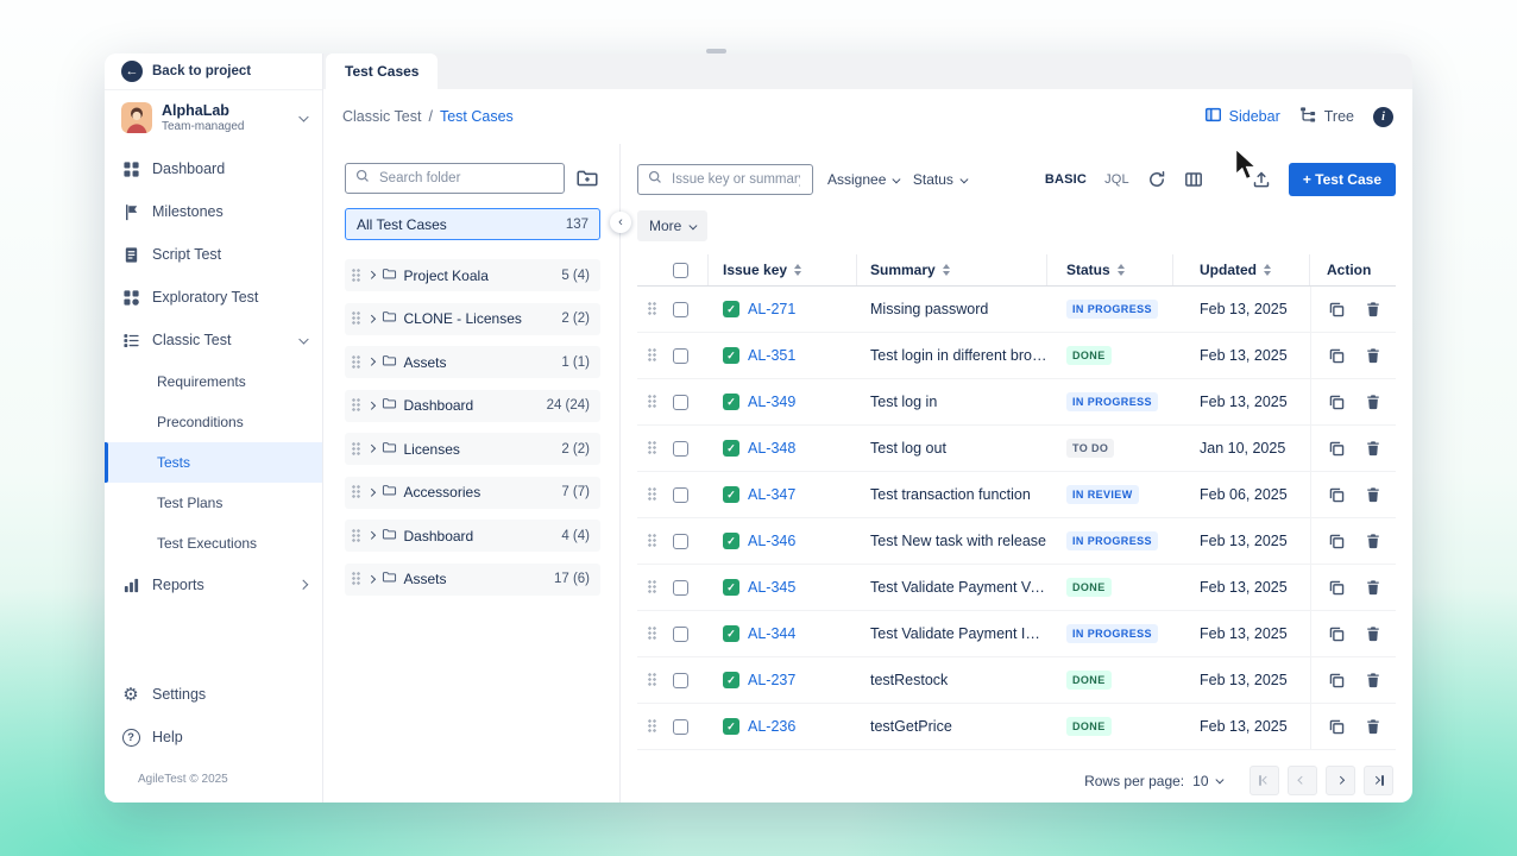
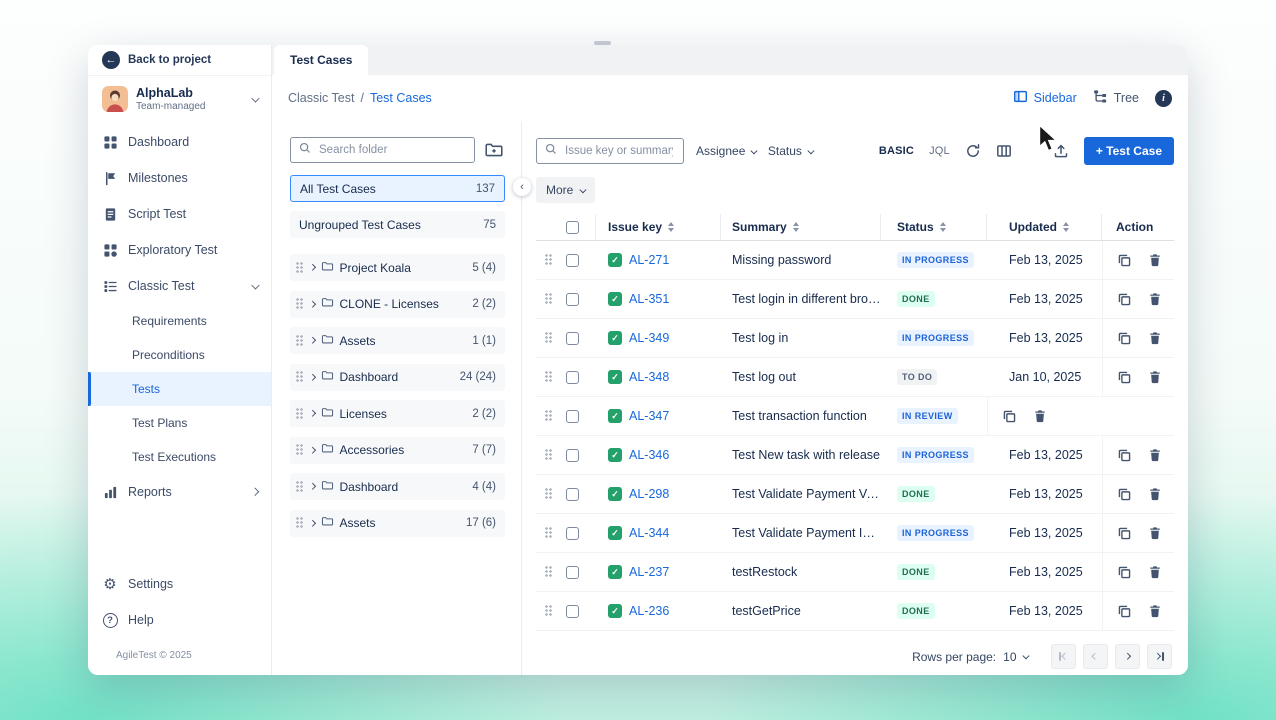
  ←
  Back to project
  AlphaLab
  Team-managed
  Dashboard
  Milestones
  Script Test
  Exploratory Test
  Classic Test
  Requirements
  Preconditions
  Tests
  Test Plans
  Test Executions
  Reports
  ⚙
  Settings
  ?
  Help
  AgileTest © 2025
  Test Cases
  Classic Test
  /
  Test Cases
  Sidebar
  Tree
  i
  Search folder
  All Test Cases
  137
+ Ungrouped Test Cases
+ 75
  Project Koala
  5 (4)
  CLONE - Licenses
  2 (2)
  Assets
  1 (1)
  Dashboard
  24 (24)
  Licenses
  2 (2)
  Accessories
  7 (7)
  Dashboard
  4 (4)
  Assets
  17 (6)
  ‹
  Issue key or summar
  Assignee
  Status
  BASIC
  JQL
  + Test Case
  More
  Issue key
  Summary
  Status
  Updated
  Action
  ✓
  AL-271
  Missing password
  IN PROGRESS
  Feb 13, 2025
  ✓
  AL-351
  Test login in different brows
  DONE
  Feb 13, 2025
  ✓
  AL-349
  Test log in
  IN PROGRESS
  Feb 13, 2025
  ✓
  AL-348
  Test log out
  TO DO
  Jan 10, 2025
  ✓
  AL-347
  Test transaction function
  IN REVIEW
- Feb 06, 2025
  ✓
  AL-346
  Test New task with release
  IN PROGRESS
  Feb 13, 2025
  ✓
- AL-345
+ AL-298
  Test Validate Payment Vali
  DONE
  Feb 13, 2025
  ✓
  AL-344
  Test Validate Payment Inva
  IN PROGRESS
  Feb 13, 2025
  ✓
  AL-237
  testRestock
  DONE
  Feb 13, 2025
  ✓
  AL-236
  testGetPrice
  DONE
  Feb 13, 2025
  Rows per page:
  10
